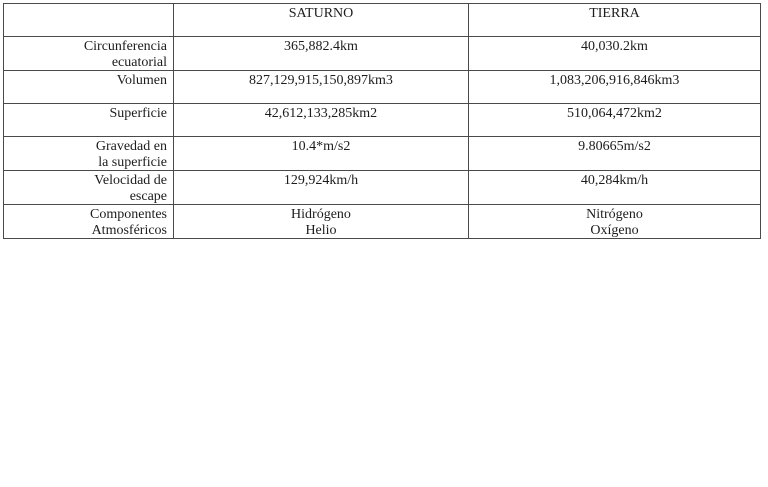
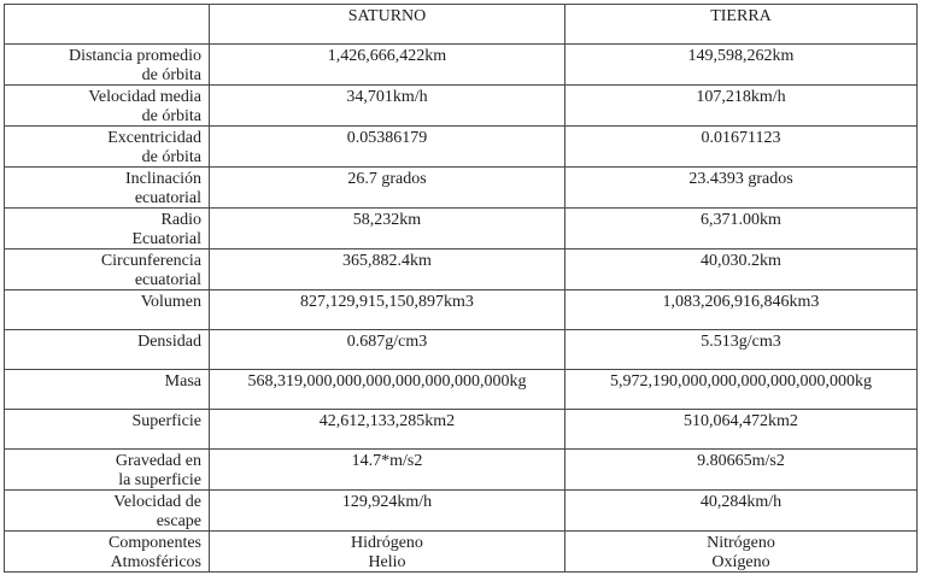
  	SATURNO	TIERRA
+ Distancia promedio de órbita	1,426,666,422km	149,598,262km
+ Velocidad media de órbita	34,701km/h	107,218km/h
+ Excentricidad de órbita	0.05386179	0.01671123
+ Inclinación ecuatorial	26.7 grados	23.4393 grados
+ Radio Ecuatorial	58,232km	6,371.00km
  Circunferencia ecuatorial	365,882.4km	40,030.2km
  Volumen	827,129,915,150,897km3	1,083,206,916,846km3
+ Densidad	0.687g/cm3	5.513g/cm3
+ Masa	568,319,000,000,000,000,000,000,000kg	5,972,190,000,000,000,000,000,000kg
  Superficie	42,612,133,285km2	510,064,472km2
- Gravedad en la superficie	10.4*m/s2	9.80665m/s2
+ Gravedad en la superficie	14.7*m/s2	9.80665m/s2
  Velocidad de escape	129,924km/h	40,284km/h
  Componentes Atmosféricos	Hidrógeno Helio	Nitrógeno Oxígeno
